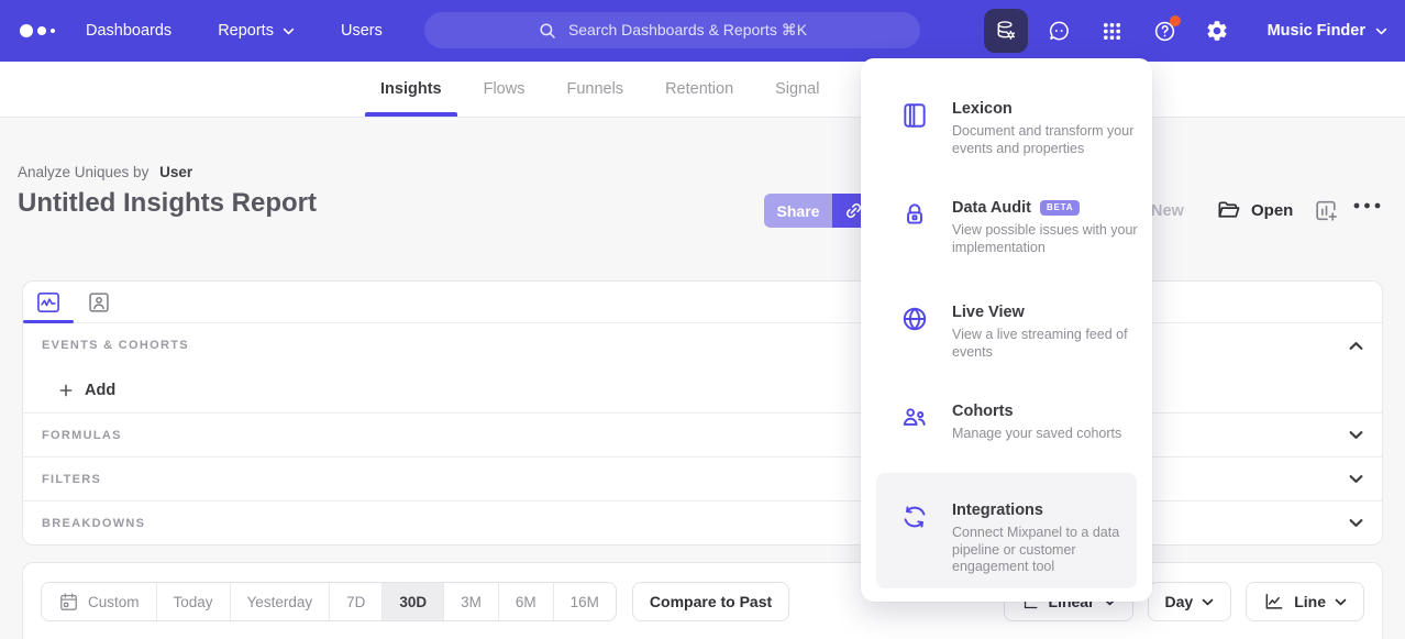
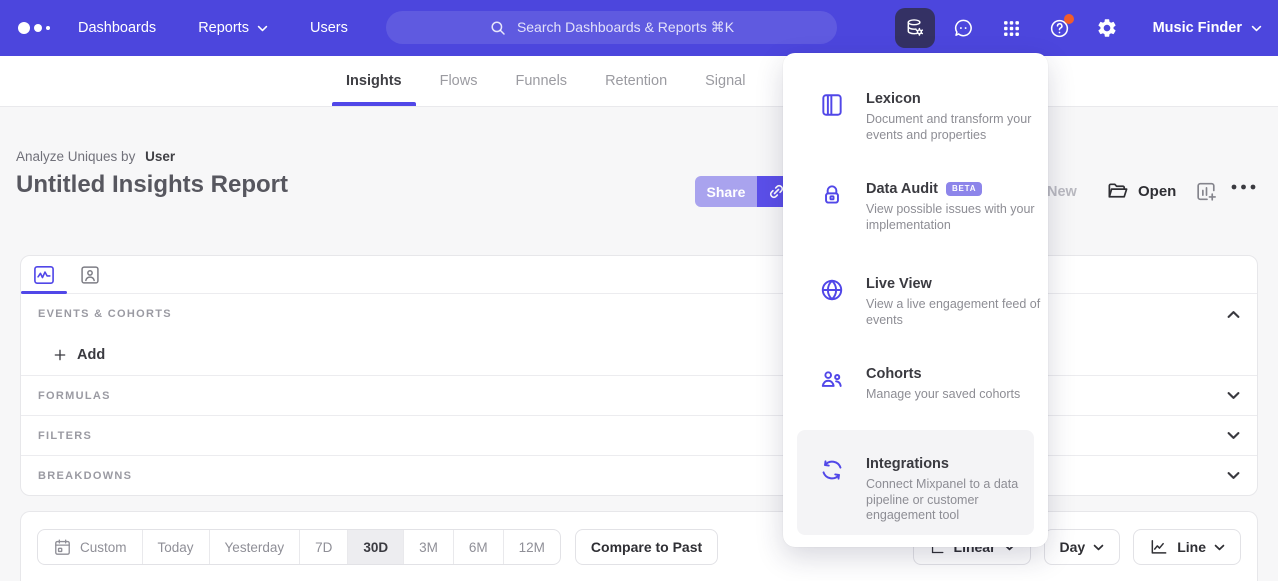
  Dashboards
  Reports
  Users
  Search Dashboards & Reports ⌘K
  Music Finder
  Insights
  Flows
  Funnels
  Retention
  Signal
  Analyze Uniques by User
  Untitled Insights Report
  Share
  New
  Open
  EVENTS & COHORTS
  Add
  FORMULAS
  FILTERS
  BREAKDOWNS
  Custom
  Today
  Yesterday
  7D
  30D
  3M
  6M
- 16M
+ 12M
  Compare to Past
  Linear
  Day
  Line
  Lexicon
  Document and transform your events and properties
  Data Audit
  BETA
  View possible issues with your implementation
  Live View
- View a live streaming feed of events
+ View a live engagement feed of events
  Cohorts
  Manage your saved cohorts
  Integrations
  Connect Mixpanel to a data pipeline or customer engagement tool
